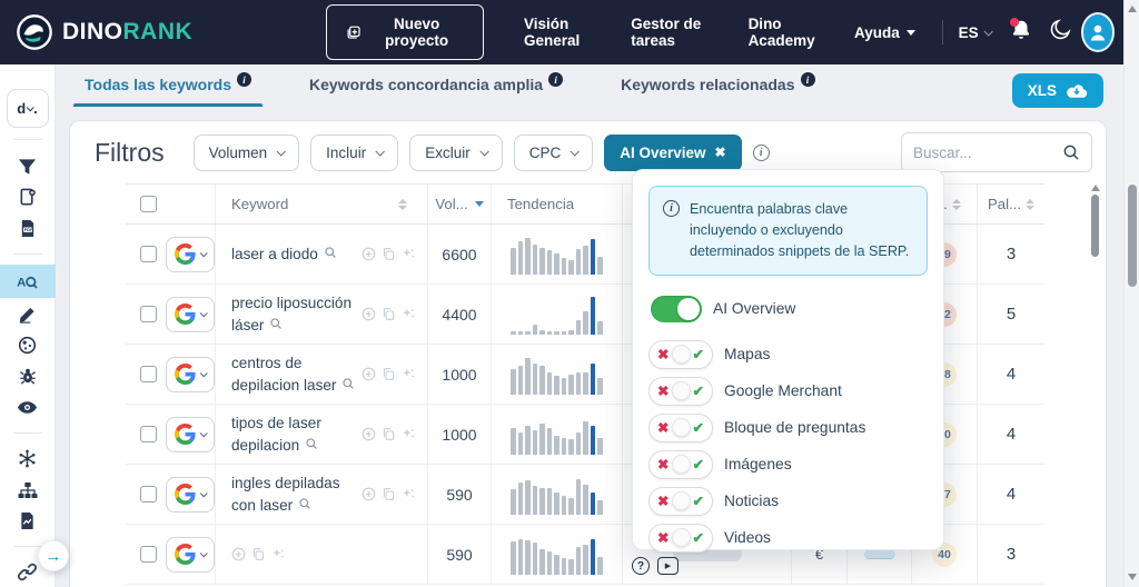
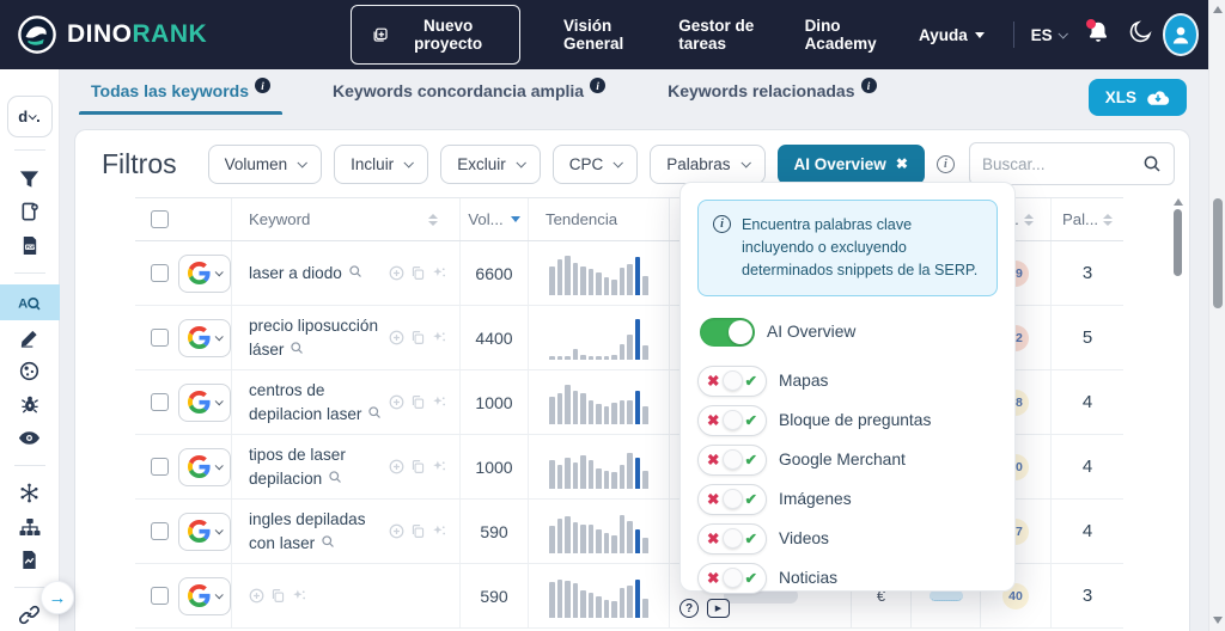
  DINORANK
  Nuevo proyecto
  Visión General
  Gestor de tareas
  Dino Academy
  Ayuda
  ES
  d
  .
  A
  →
  Todas las keywords
  i
  Keywords concordancia amplia
  i
  Keywords relacionadas
  i
  XLS
  Filtros
  Volumen
  Incluir
  Excluir
  CPC
+ Palabras
  AI Overview
  ✖
  i
  Buscar...
  Keyword
  Vol...
  Tendencia
  Pal...
  laser a diodo
  6600
  3
  precio liposucción láser
  4400
  5
  centros de depilacion laser
  1000
  4
  tipos de laser depilacion
  1000
  4
  ingles depiladas con laser
  590
  4
  590
  €
  40
  3
  i
  Encuentra palabras clave incluyendo o excluyendo determinados snippets de la SERP.
  AI Overview
  ✖
  ✔
  Mapas
  ✖
  ✔
- Google Merchant
+ Bloque de preguntas
  ✖
  ✔
- Bloque de preguntas
+ Google Merchant
  ✖
  ✔
  Imágenes
  ✖
  ✔
- Noticias
+ Videos
  ✖
  ✔
- Videos
+ Noticias
  ?
